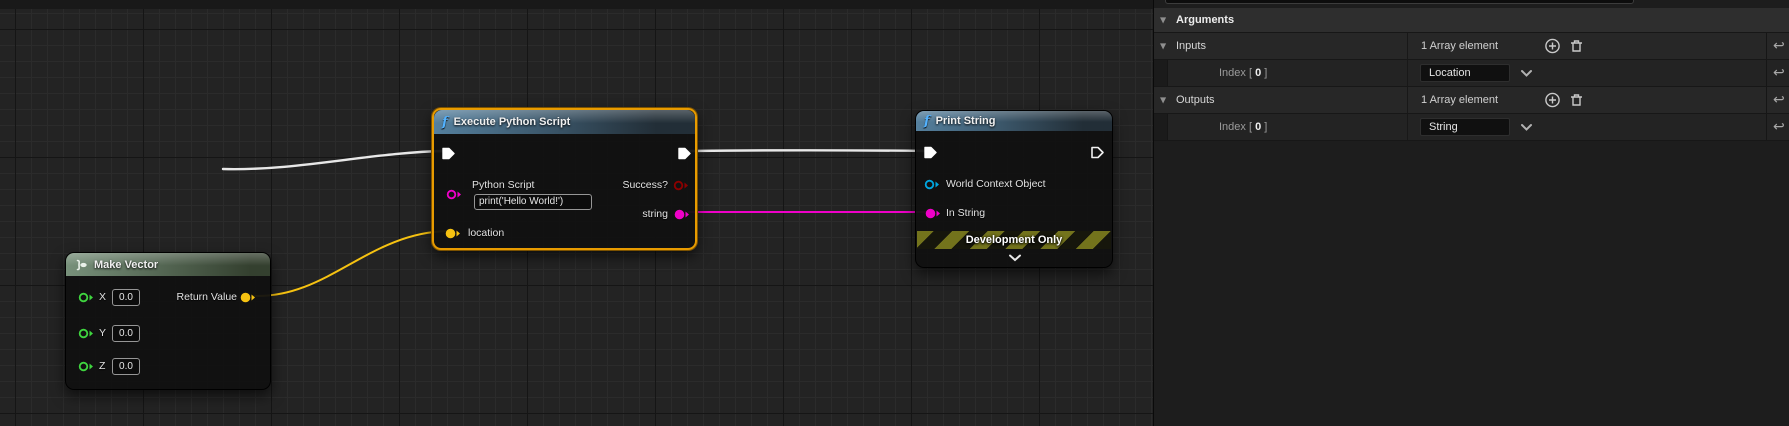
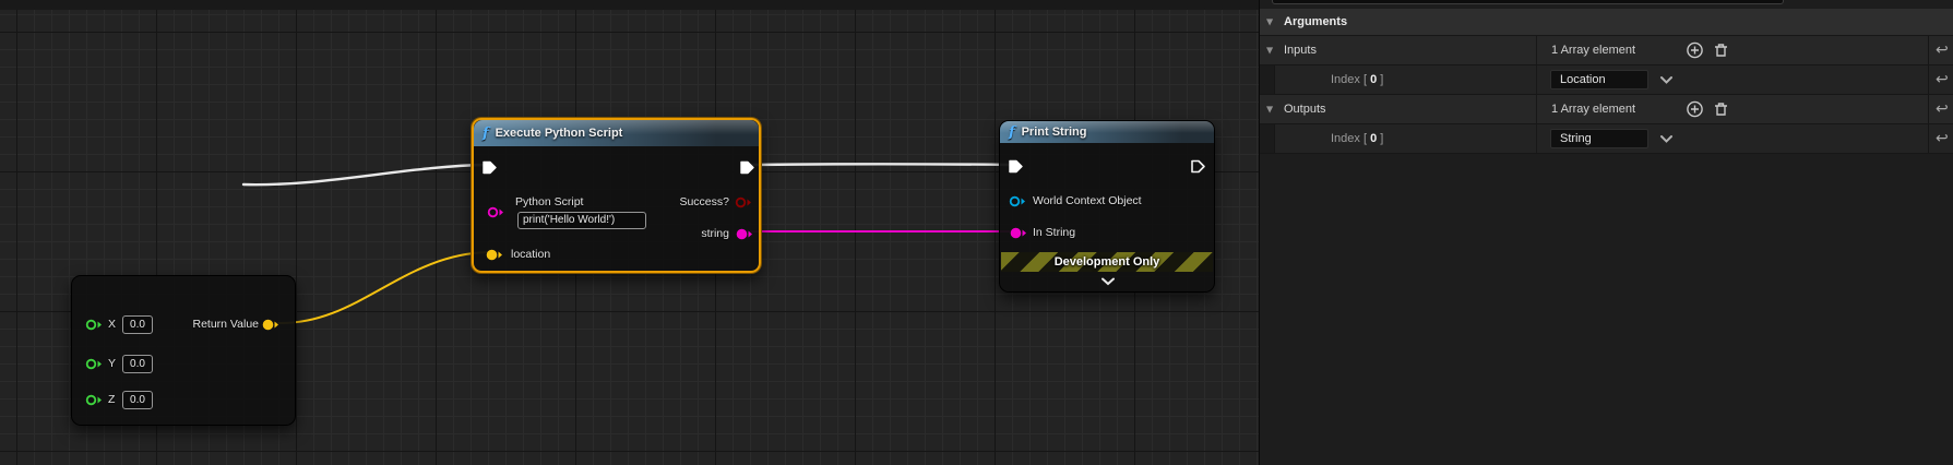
  f
  Execute Python Script
  Python Script
  print('Hello World!')
  Success?
  string
  location
  f
  Print String
  World Context Object
  In String
  Development Only
- Make Vector
  X
  0.0
  Return Value
  Y
  0.0
  Z
  0.0
  ▼
  Arguments
  ▼
  Inputs
  1 Array element
  ↩
  Index [ 0 ]
  Location
  ↩
  ▼
  Outputs
  1 Array element
  ↩
  Index [ 0 ]
  String
  ↩
